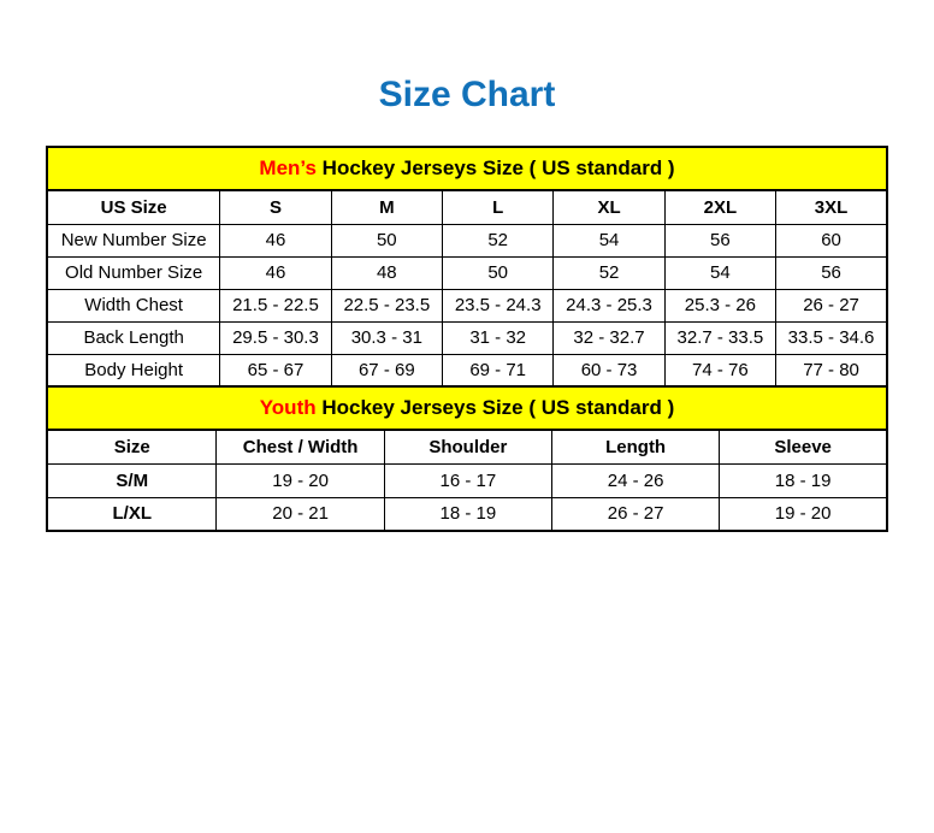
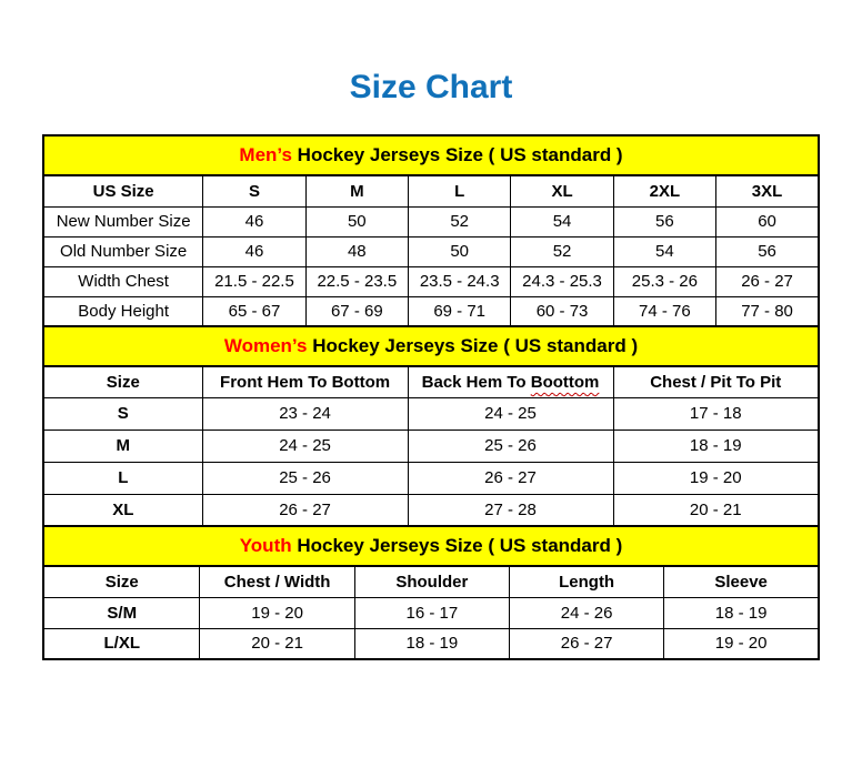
  Size Chart
  Men’s Hockey Jerseys Size ( US standard )
  US Size	S	M	L	XL	2XL	3XL
  New Number Size	46	50	52	54	56	60
  Old Number Size	46	48	50	52	54	56
  Width Chest	21.5 - 22.5	22.5 - 23.5	23.5 - 24.3	24.3 - 25.3	25.3 - 26	26 - 27
- Back Length	29.5 - 30.3	30.3 - 31	31 - 32	32 - 32.7	32.7 - 33.5	33.5 - 34.6
  Body Height	65 - 67	67 - 69	69 - 71	60 - 73	74 - 76	77 - 80
+ Women’s Hockey Jerseys Size ( US standard )
+ Size	Front Hem To Bottom	Back Hem To Boottom	Chest / Pit To Pit
+ S	23 - 24	24 - 25	17 - 18
+ M	24 - 25	25 - 26	18 - 19
+ L	25 - 26	26 - 27	19 - 20
+ XL	26 - 27	27 - 28	20 - 21
  Youth Hockey Jerseys Size ( US standard )
  Size	Chest / Width	Shoulder	Length	Sleeve
  S/M	19 - 20	16 - 17	24 - 26	18 - 19
  L/XL	20 - 21	18 - 19	26 - 27	19 - 20
